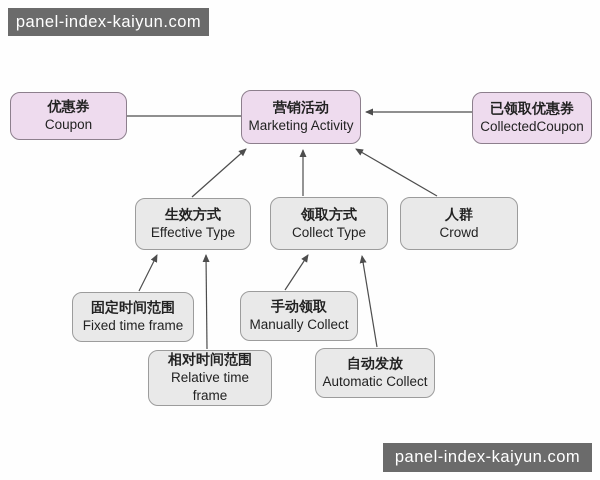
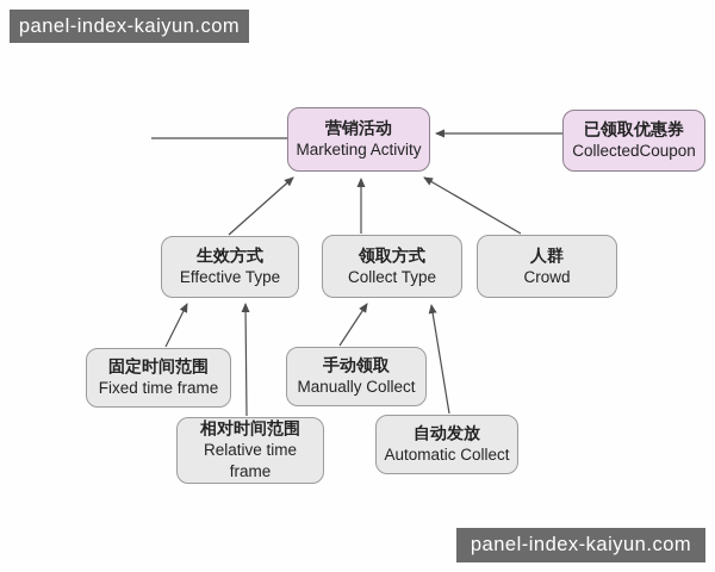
  panel-index-kaiyun.com
- 优惠券
- Coupon
  营销活动
  Marketing Activity
  已领取优惠券
  CollectedCoupon
  生效方式
  Effective Type
  领取方式
  Collect Type
  人群
  Crowd
  固定时间范围
  Fixed time frame
  相对时间范围
  Relative time frame
  手动领取
  Manually Collect
  自动发放
  Automatic Collect
  panel-index-kaiyun.com
